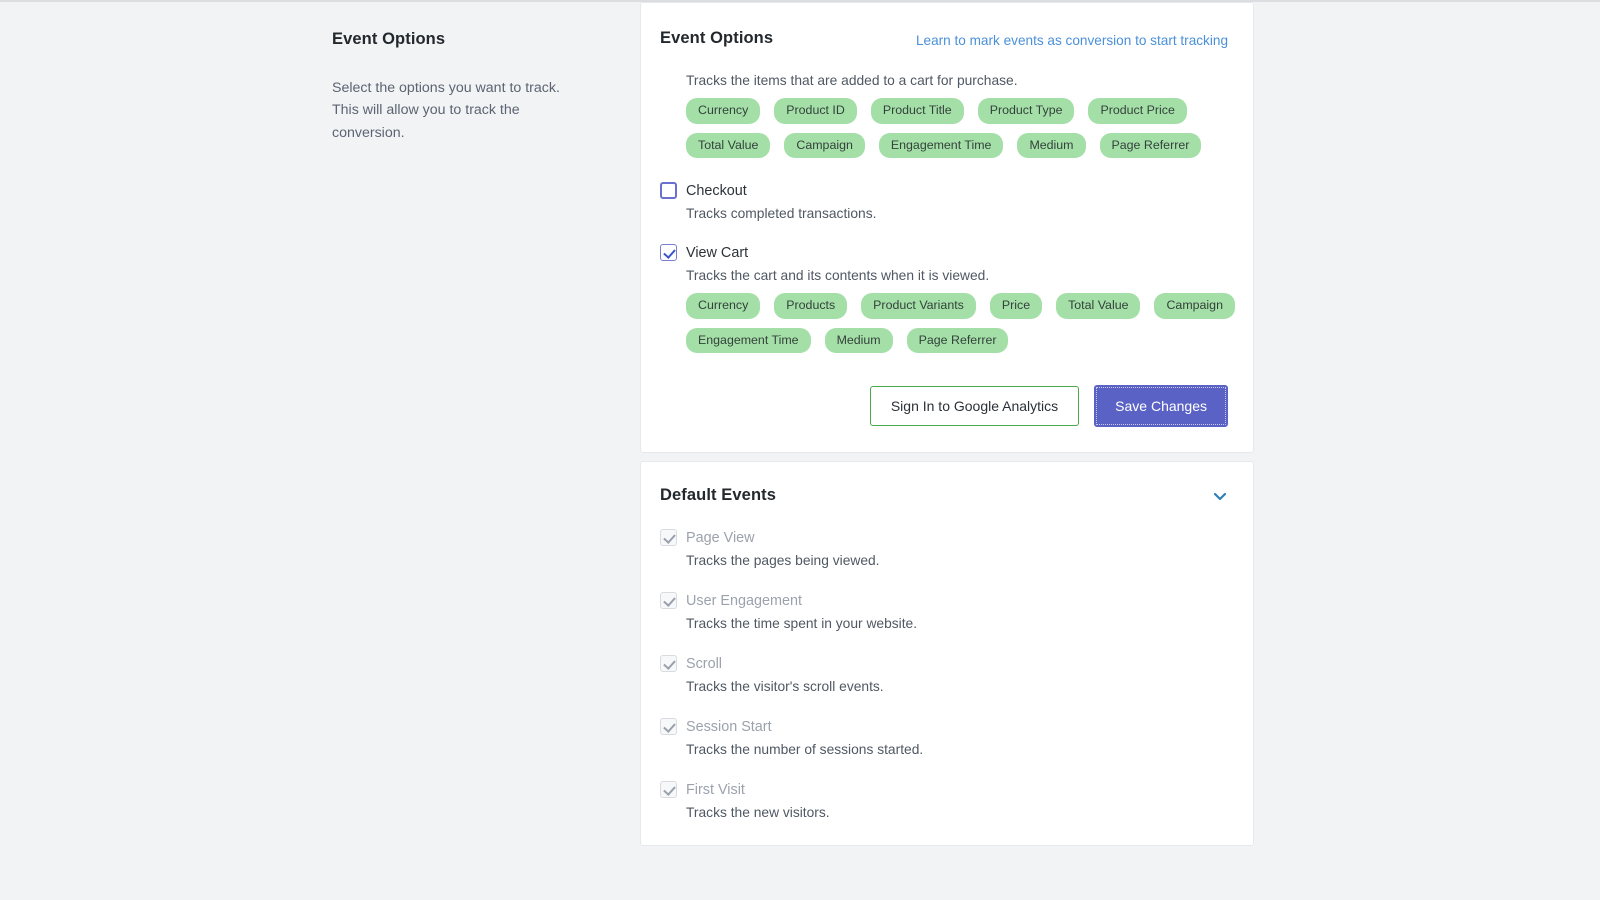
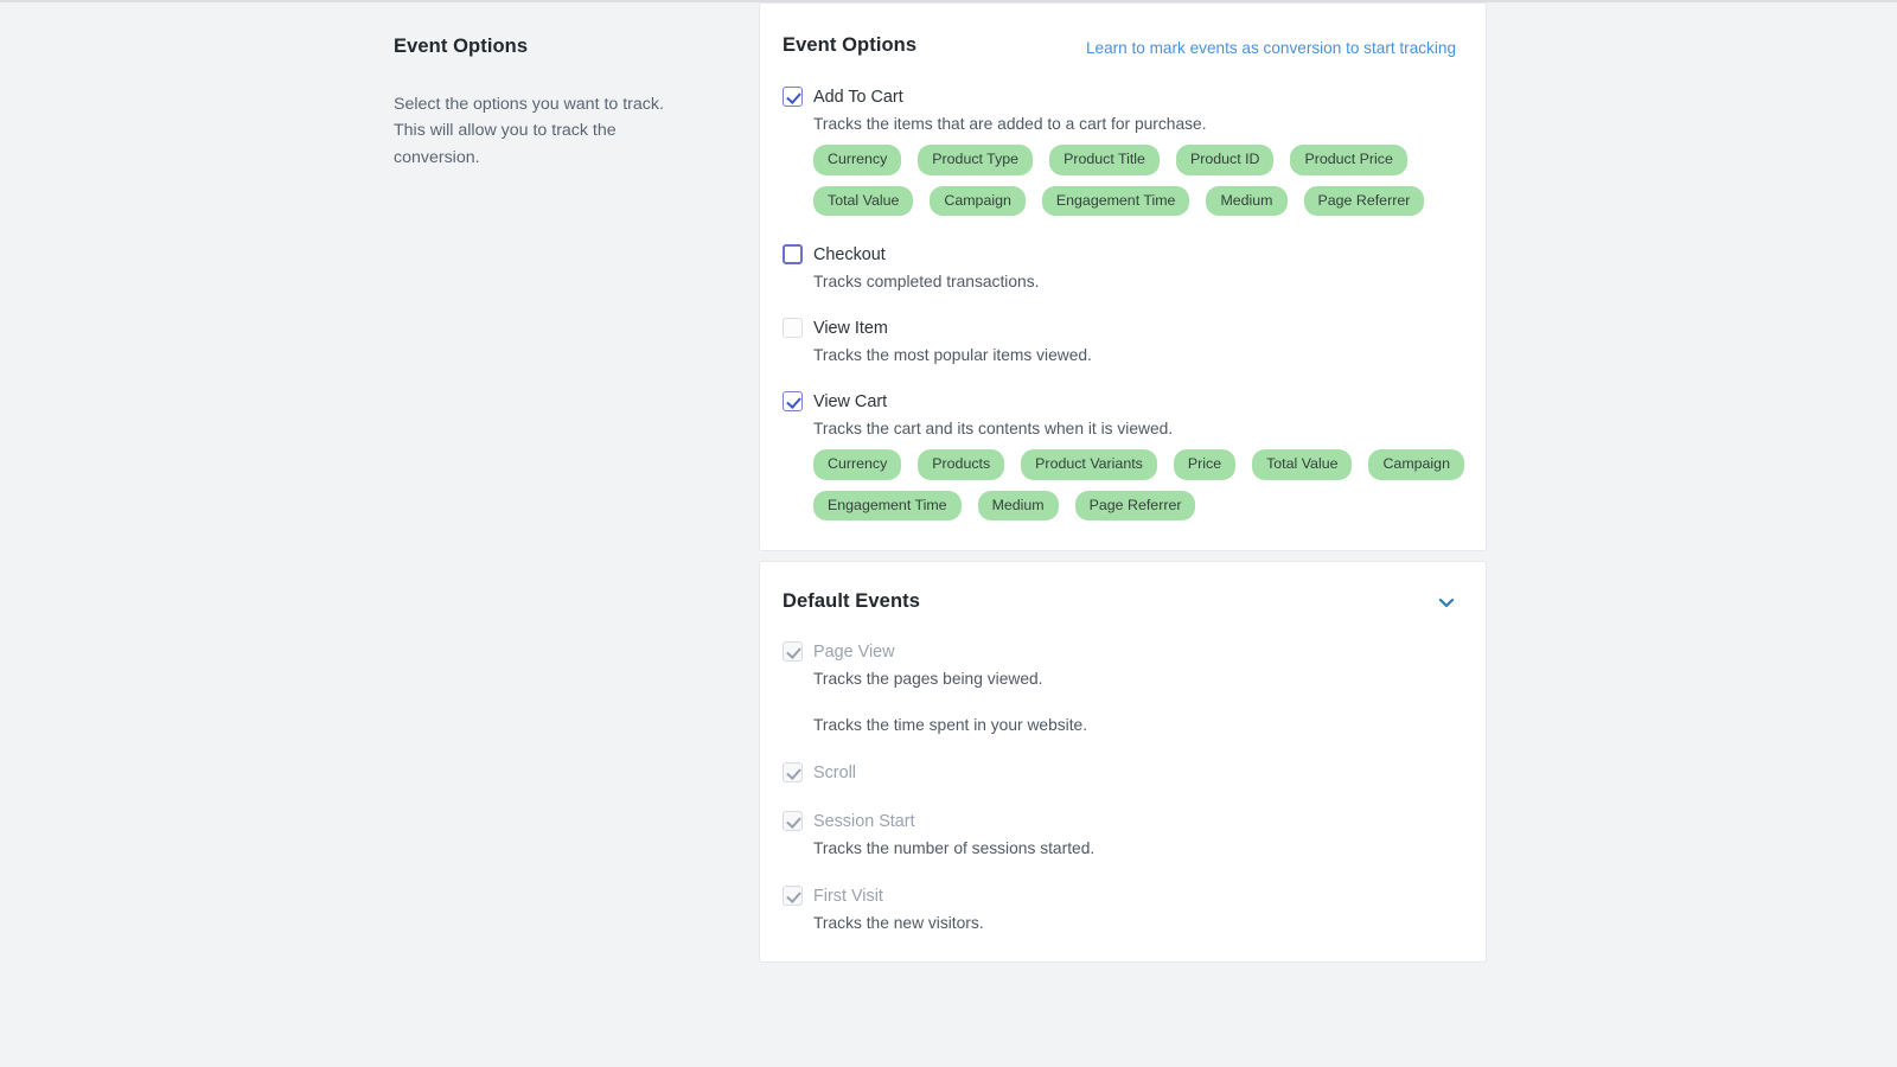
  Event Options
  Select the options you want to track. This will allow you to track the conversion.
  Event Options
  Learn to mark events as conversion to start tracking
+ Add To Cart
  Tracks the items that are added to a cart for purchase.
  Currency
- Product ID
+ Product Type
  Product Title
- Product Type
+ Product ID
  Product Price
  Total Value
  Campaign
  Engagement Time
  Medium
  Page Referrer
  Checkout
  Tracks completed transactions.
+ View Item
+ Tracks the most popular items viewed.
  View Cart
  Tracks the cart and its contents when it is viewed.
  Currency
  Products
  Product Variants
  Price
  Total Value
  Campaign
  Engagement Time
  Medium
  Page Referrer
- Sign In to Google Analytics
- Save Changes
  Default Events
  Page View
  Tracks the pages being viewed.
- User Engagement
  Tracks the time spent in your website.
  Scroll
- Tracks the visitor's scroll events.
  Session Start
  Tracks the number of sessions started.
  First Visit
  Tracks the new visitors.
